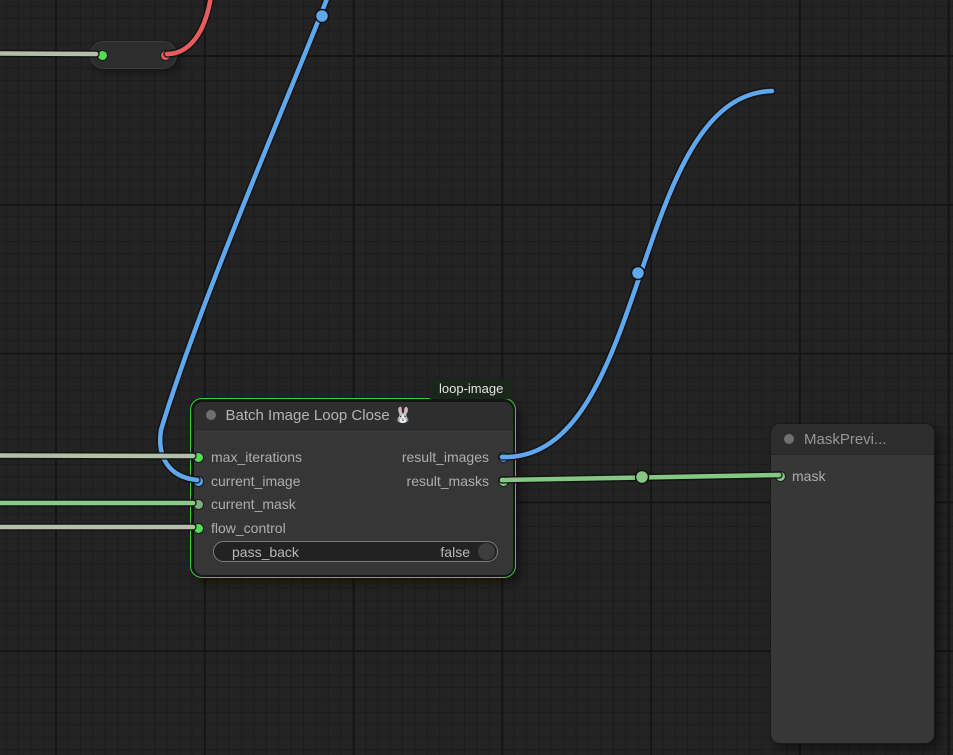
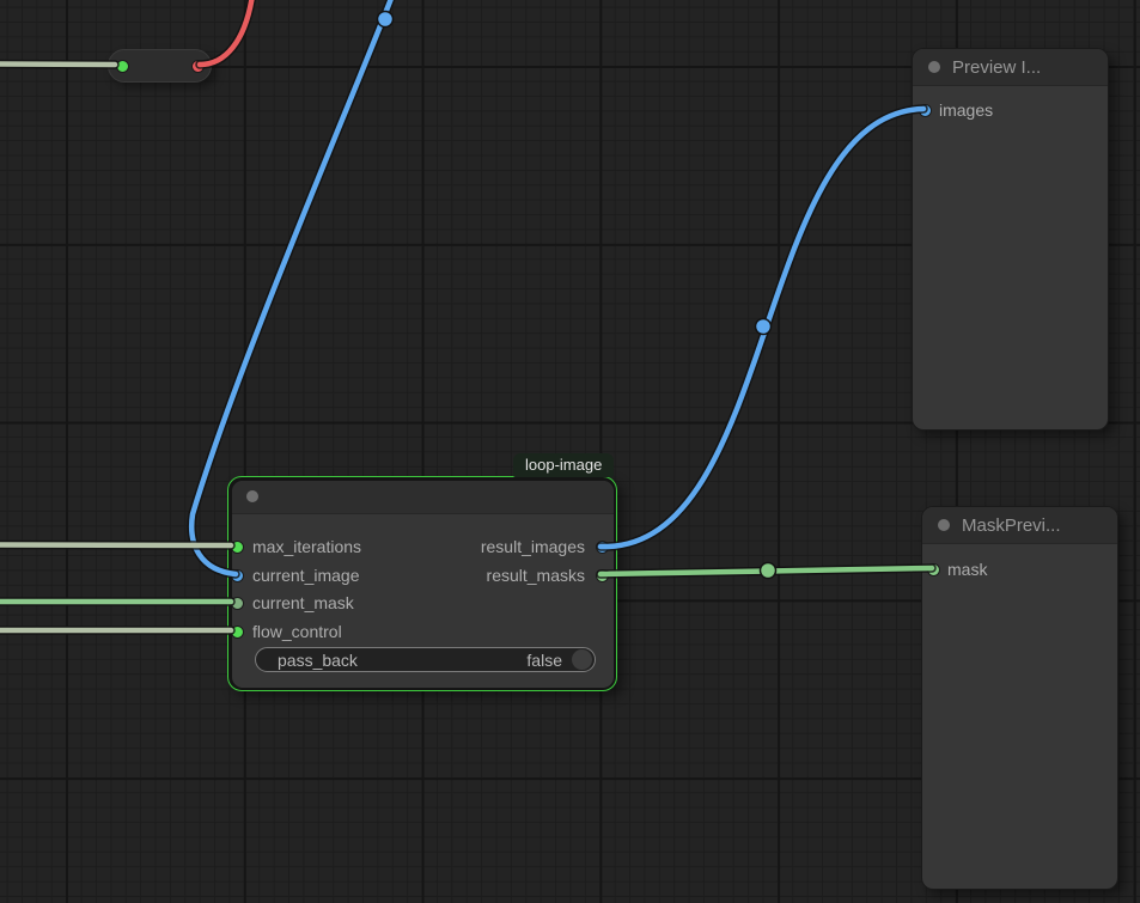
  loop-image
- Batch Image Loop Close 🐰
  max_iterations
  current_image
  current_mask
  flow_control
  result_images
  result_masks
  pass_back
  false
+ Preview I...
+ images
  MaskPrevi...
  mask
